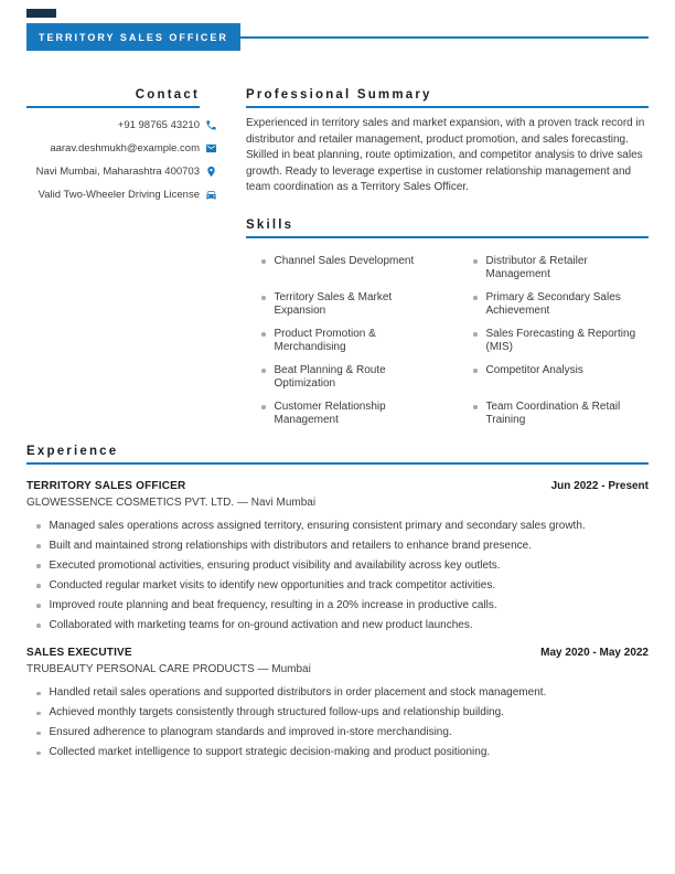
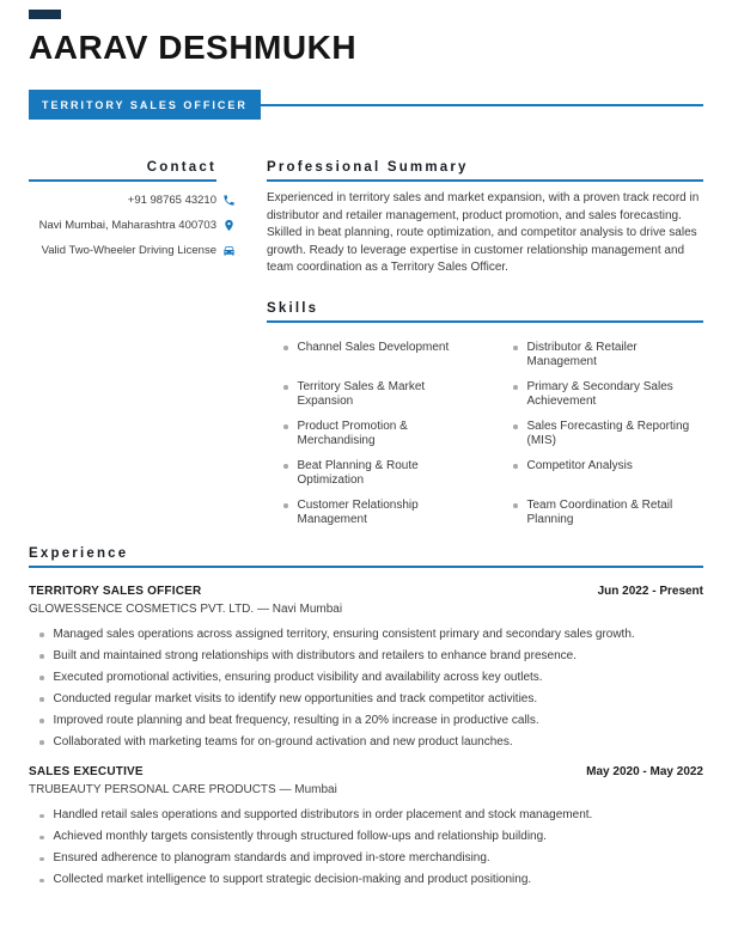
+ AARAV DESHMUKH
  TERRITORY SALES OFFICER
  Contact
  +91 98765 43210
- aarav.deshmukh@example.com
  Navi Mumbai, Maharashtra 400703
  Valid Two-Wheeler Driving License
  Professional Summary
  Experienced in territory sales and market expansion, with a proven track record in distributor and retailer management, product promotion, and sales forecasting. Skilled in beat planning, route optimization, and competitor analysis to drive sales growth. Ready to leverage expertise in customer relationship management and team coordination as a Territory Sales Officer.
  Skills
  Channel Sales Development
  Distributor & Retailer Management
  Territory Sales & Market Expansion
  Primary & Secondary Sales Achievement
  Product Promotion & Merchandising
  Sales Forecasting & Reporting (MIS)
  Beat Planning & Route Optimization
  Competitor Analysis
  Customer Relationship Management
- Team Coordination & Retail Training
+ Team Coordination & Retail Planning
  Experience
  TERRITORY SALES OFFICER
  Jun 2022 - Present
  GLOWESSENCE COSMETICS PVT. LTD. — Navi Mumbai
  Managed sales operations across assigned territory, ensuring consistent primary and secondary sales growth.
  Built and maintained strong relationships with distributors and retailers to enhance brand presence.
  Executed promotional activities, ensuring product visibility and availability across key outlets.
  Conducted regular market visits to identify new opportunities and track competitor activities.
  Improved route planning and beat frequency, resulting in a 20% increase in productive calls.
  Collaborated with marketing teams for on-ground activation and new product launches.
  SALES EXECUTIVE
  May 2020 - May 2022
  TRUBEAUTY PERSONAL CARE PRODUCTS — Mumbai
  Handled retail sales operations and supported distributors in order placement and stock management.
  Achieved monthly targets consistently through structured follow-ups and relationship building.
  Ensured adherence to planogram standards and improved in-store merchandising.
  Collected market intelligence to support strategic decision-making and product positioning.
